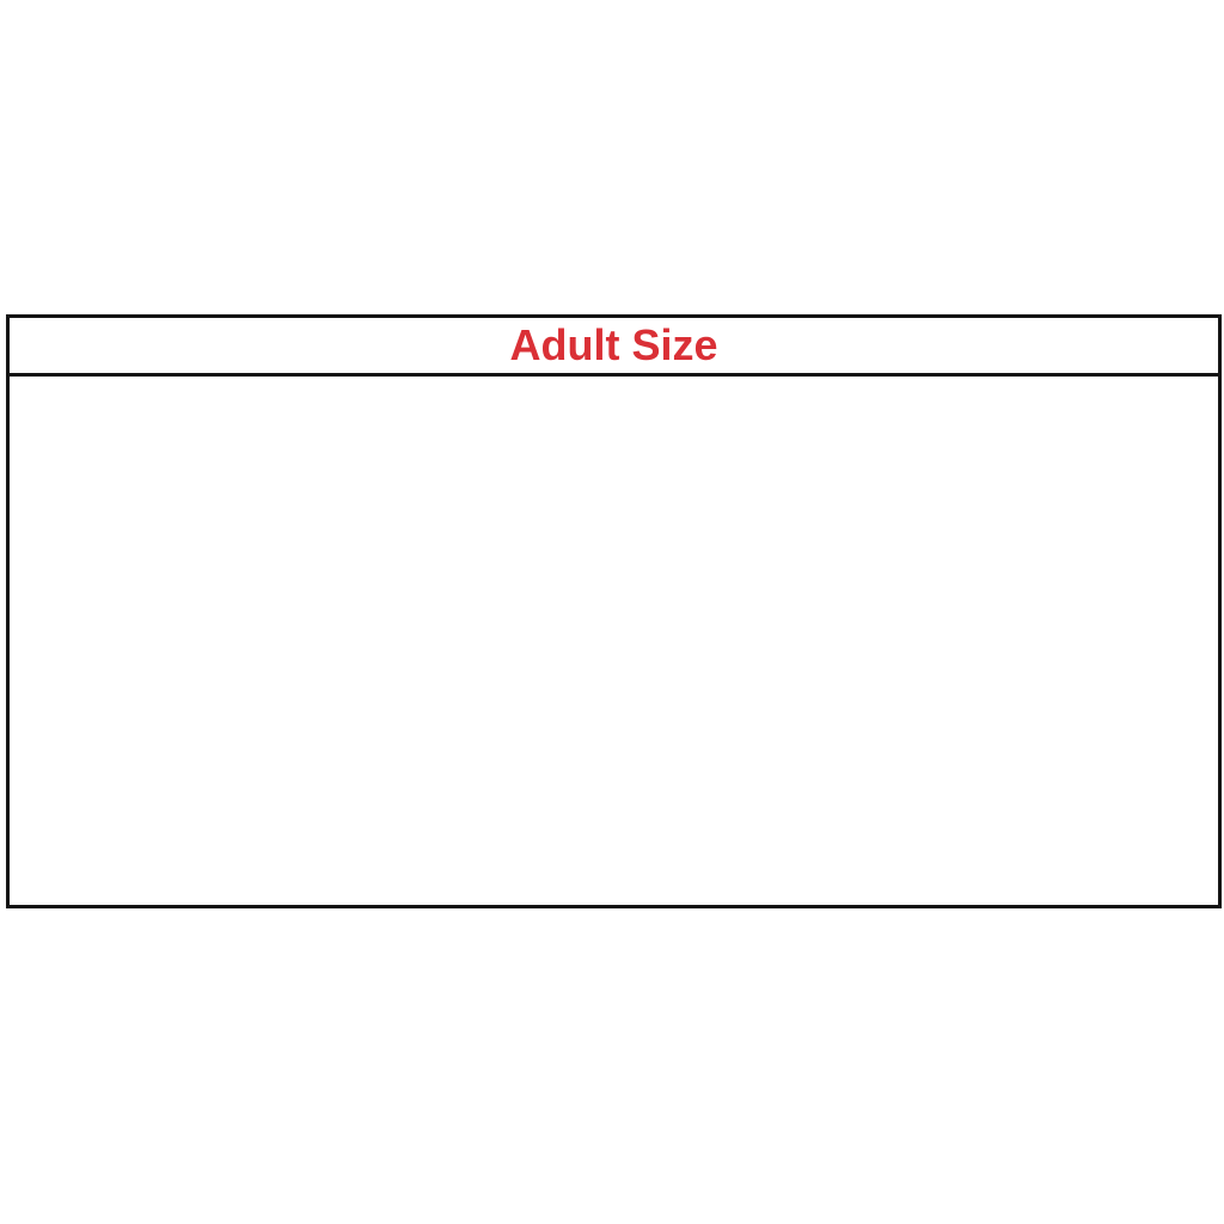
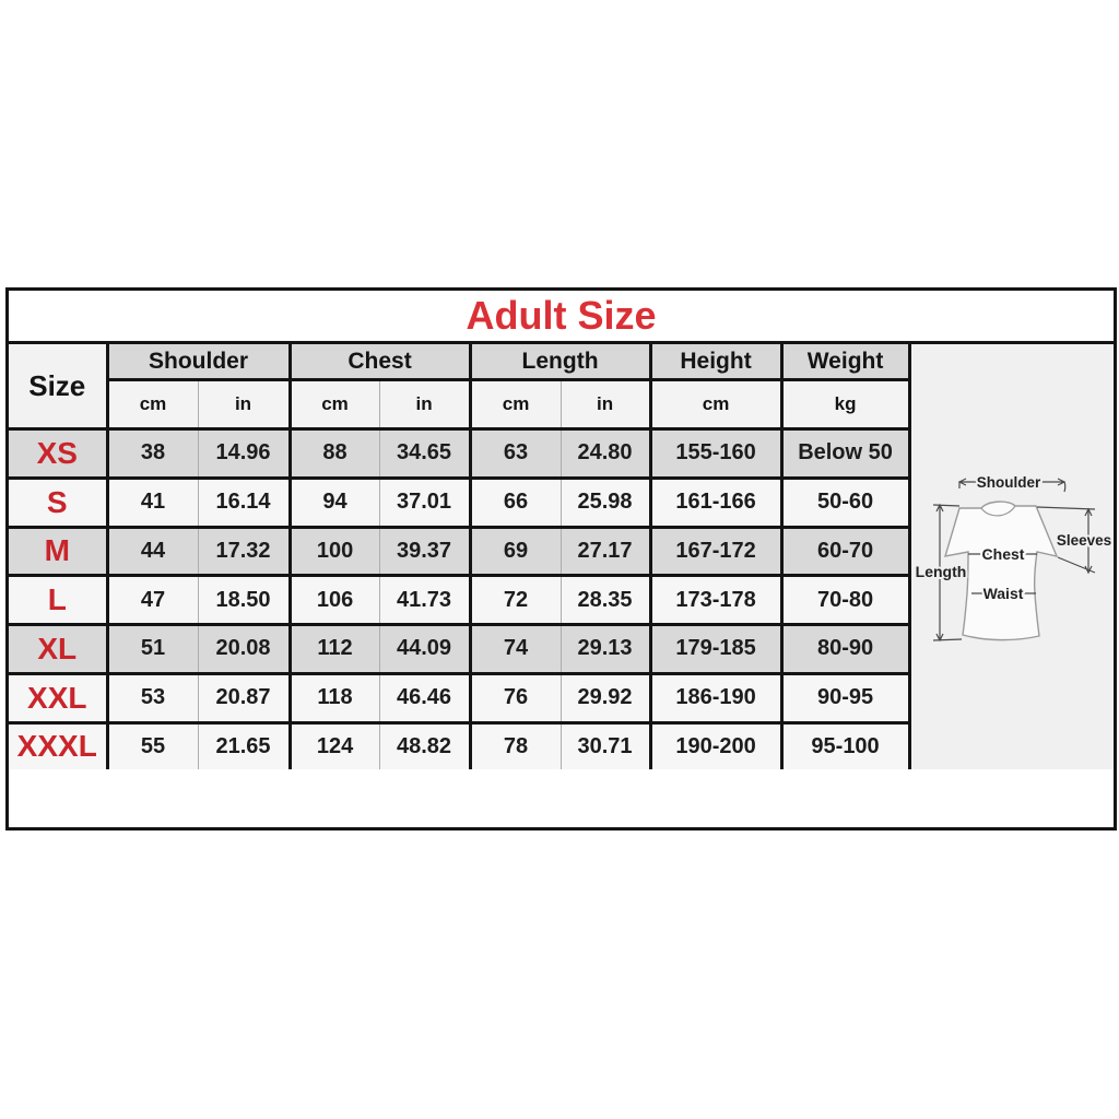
  Adult Size
+ Size	Shoulder	Chest	Length	Height	Weight
+ cm	in	cm	in	cm	in	cm	kg
+ XS	38	14.96	88	34.65	63	24.80	155-160	Below 50
+ S	41	16.14	94	37.01	66	25.98	161-166	50-60
+ M	44	17.32	100	39.37	69	27.17	167-172	60-70
+ L	47	18.50	106	41.73	72	28.35	173-178	70-80
+ XL	51	20.08	112	44.09	74	29.13	179-185	80-90
+ XXL	53	20.87	118	46.46	76	29.92	186-190	90-95
+ XXXL	55	21.65	124	48.82	78	30.71	190-200	95-100
+ Shoulder
+ Sleeves
+ Chest
+ Waist
+ Length
